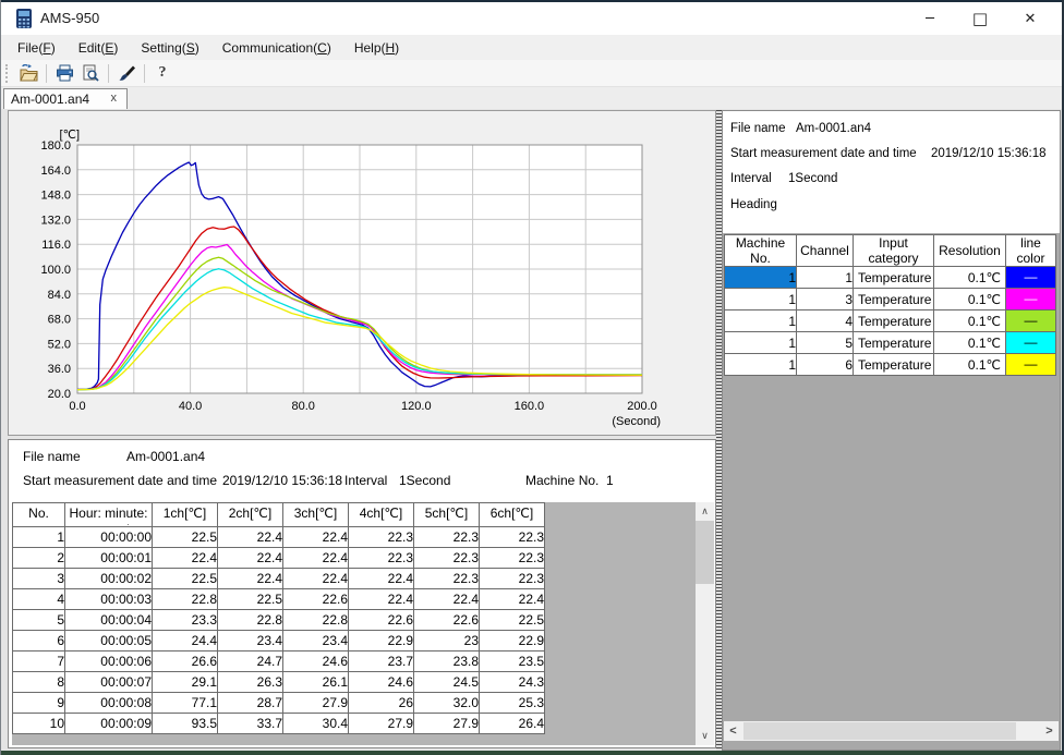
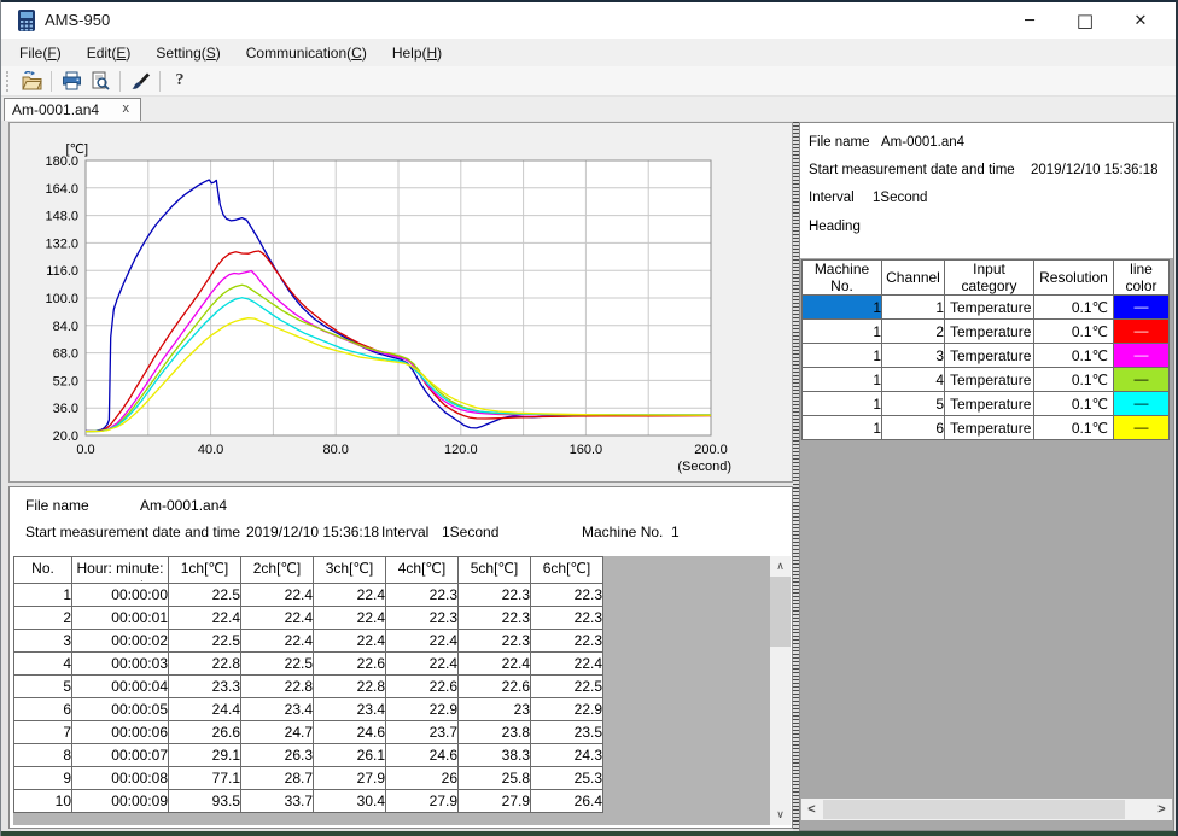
  AMS-950
  ─
  □
  ✕
  File(F)
  Edit(E)
  Setting(S)
  Communication(C)
  Help(H)
  ?
  Am-0001.an4
  x
  180.0
  164.0
  148.0
  132.0
  116.0
  100.0
  84.0
  68.0
  52.0
  36.0
  20.0
  0.0
  40.0
  80.0
  120.0
  160.0
  200.0
  [℃]
  (Second)
  File name
  Am-0001.an4
  Start measurement date and time
  2019/12/10 15:36:18
  Interval
  1Second
  Machine No.
  1
  No.	Hour: minute:	1ch[℃]	2ch[℃]	3ch[℃]	4ch[℃]	5ch[℃]	6ch[℃]
  1	00:00:00	22.5	22.4	22.4	22.3	22.3	22.3
  2	00:00:01	22.4	22.4	22.4	22.3	22.3	22.3
  3	00:00:02	22.5	22.4	22.4	22.4	22.3	22.3
  4	00:00:03	22.8	22.5	22.6	22.4	22.4	22.4
  5	00:00:04	23.3	22.8	22.8	22.6	22.6	22.5
  6	00:00:05	24.4	23.4	23.4	22.9	23	22.9
  7	00:00:06	26.6	24.7	24.6	23.7	23.8	23.5
- 8	00:00:07	29.1	26.3	26.1	24.6	24.5	24.3
+ 8	00:00:07	29.1	26.3	26.1	24.6	38.3	24.3
- 9	00:00:08	77.1	28.7	27.9	26	32.0	25.3
+ 9	00:00:08	77.1	28.7	27.9	26	25.8	25.3
  10	00:00:09	93.5	33.7	30.4	27.9	27.9	26.4
  ∧
  ∨
  File name
  Am-0001.an4
  Start measurement date and time
  2019/12/10 15:36:18
  Interval
  1Second
  Heading
  Machine No.	Channel	Input category	Resolution	line color
  1	1	Temperature	0.1℃	—
+ 1	2	Temperature	0.1℃	—
  1	3	Temperature	0.1℃	—
  1	4	Temperature	0.1℃	—
  1	5	Temperature	0.1℃	—
  1	6	Temperature	0.1℃	—
  <
  >
